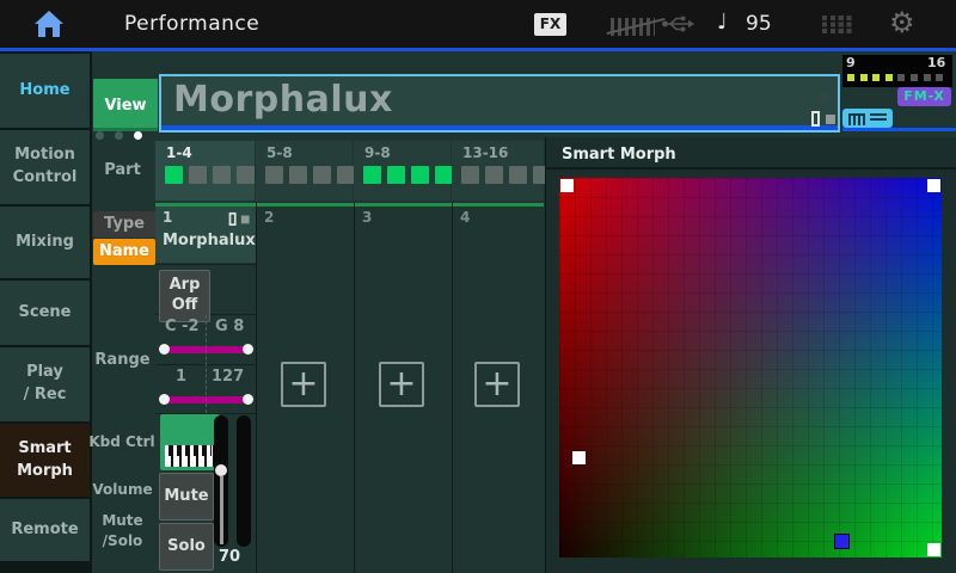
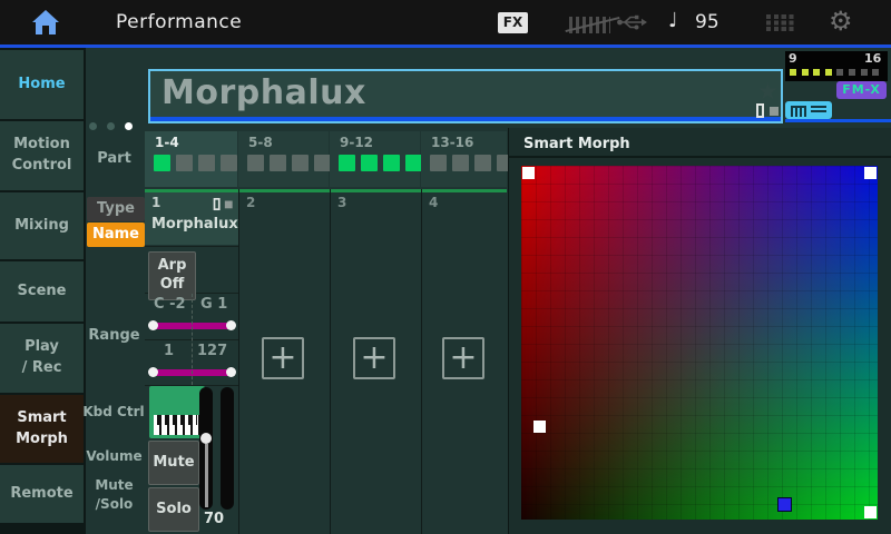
  Performance
  FX
  ♩
  95
  ⚙
  Home
  Motion
  Control
  Mixing
  Scene
  Play
  / Rec
  Smart
  Morph
  Remote
- View
  Morphalux
  ★
  9
  16
  FM-X
  Part
  1-4
  5-8
- 9-8
+ 9-12
  13-16
  Type
  Name
  Range
  Kbd Ctrl
  Volume
  Mute
  /Solo
  1
  Morphalux
  2
  3
  4
  Arp
  Off
  C -2
- G 8
+ G 1
  1
  127
  Mute
  Solo
  70
  +
  +
  +
  Smart Morph
